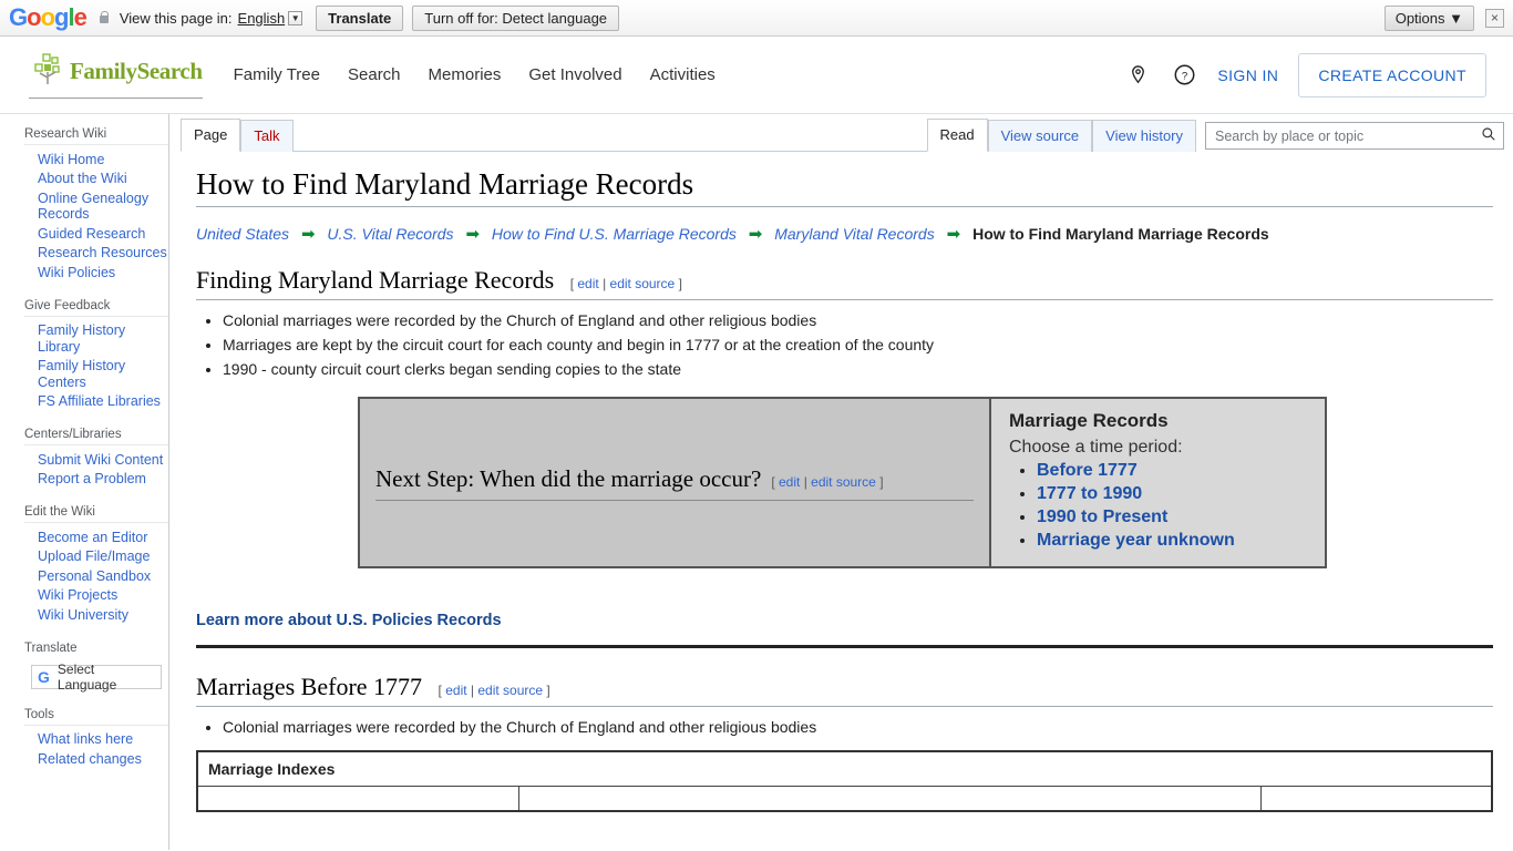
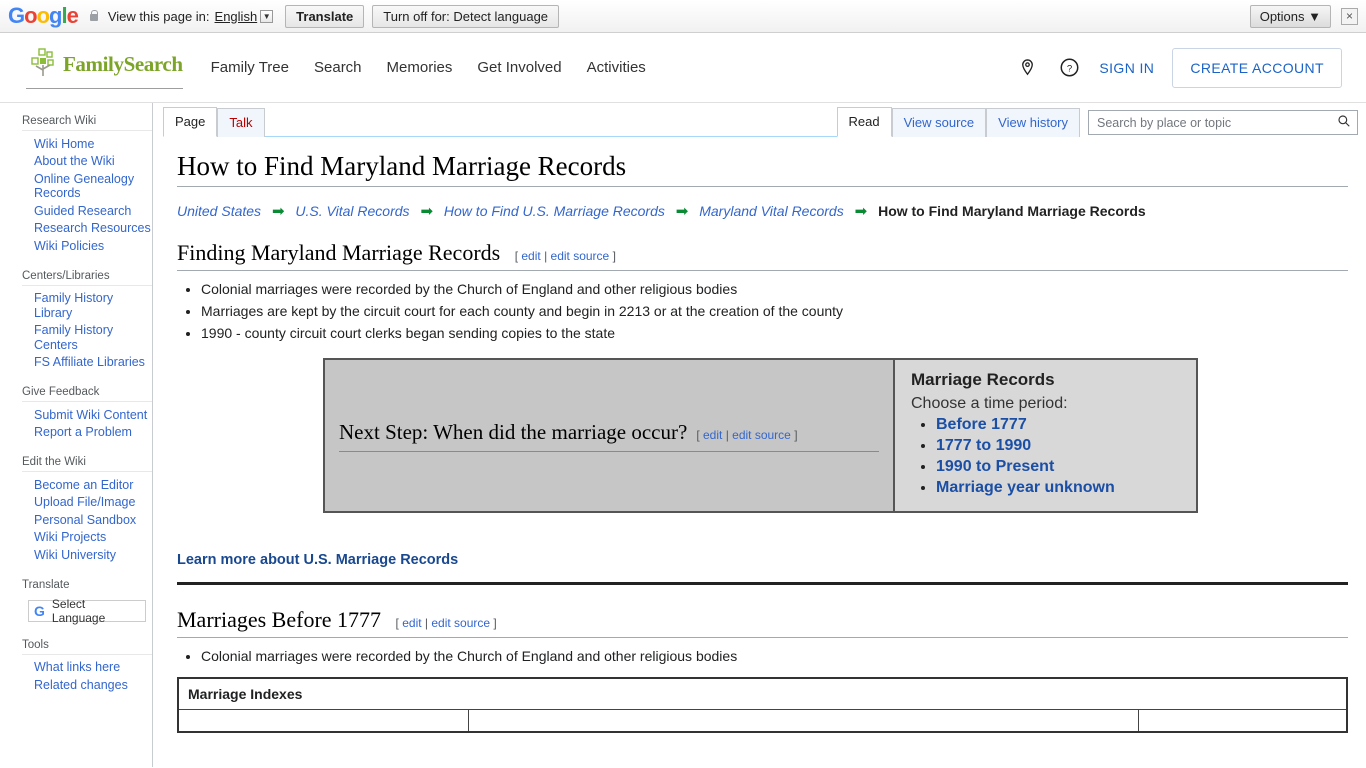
  Google
  View this page in:
  English
  ▼
  Translate
  Turn off for: Detect language
  Options ▼
  ×
  FamilySearch
  Family Tree
  Search
  Memories
  Get Involved
  Activities
  ?
  SIGN IN
  CREATE ACCOUNT
  Research Wiki
  Wiki Home
  About the Wiki
  Online Genealogy Records
  Guided Research
  Research Resources
  Wiki Policies
- Give Feedback
+ Centers/Libraries
  Family History Library
  Family History Centers
  FS Affiliate Libraries
- Centers/Libraries
+ Give Feedback
  Submit Wiki Content
  Report a Problem
  Edit the Wiki
  Become an Editor
  Upload File/Image
  Personal Sandbox
  Wiki Projects
  Wiki University
  Translate
  G
  Select Language
  Tools
  What links here
  Related changes
  Page
  Talk
  Read
  View source
  View history
  Search by place or topic
  How to Find Maryland Marriage Records
  United States ➡ U.S. Vital Records ➡ How to Find U.S. Marriage Records ➡ Maryland Vital Records ➡ How to Find Maryland Marriage Records
  Finding Maryland Marriage Records [ edit | edit source ]
  Colonial marriages were recorded by the Church of England and other religious bodies
- Marriages are kept by the circuit court for each county and begin in 1777 or at the creation of the county
+ Marriages are kept by the circuit court for each county and begin in 2213 or at the creation of the county
  1990 - county circuit court clerks began sending copies to the state
  Next Step: When did the marriage occur?
  [ edit | edit source ]
  Marriage Records
  Choose a time period:
  Before 1777
  1777 to 1990
  1990 to Present
  Marriage year unknown
- Learn more about U.S. Policies Records
+ Learn more about U.S. Marriage Records
  Marriages Before 1777 [ edit | edit source ]
  Colonial marriages were recorded by the Church of England and other religious bodies
  Marriage Indexes
